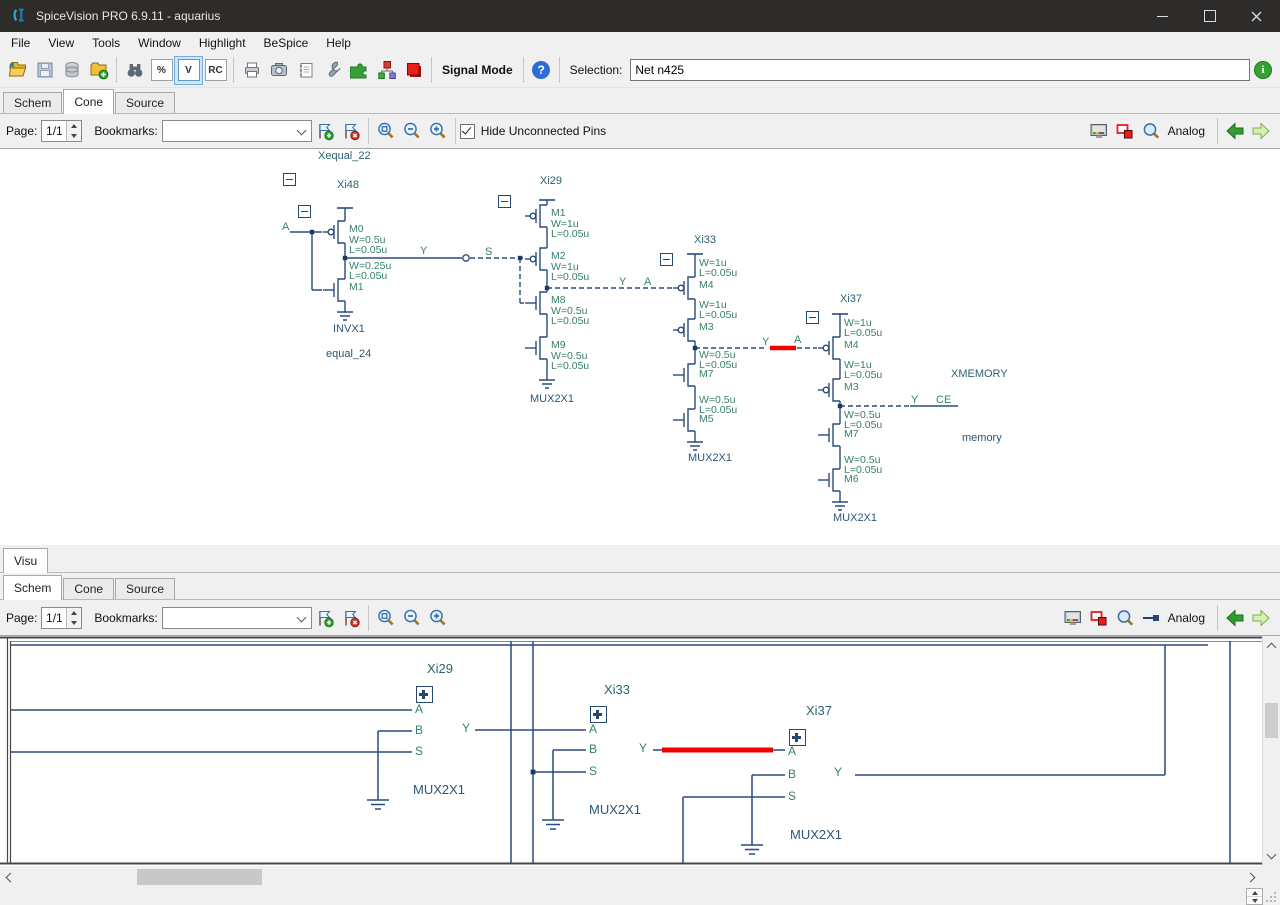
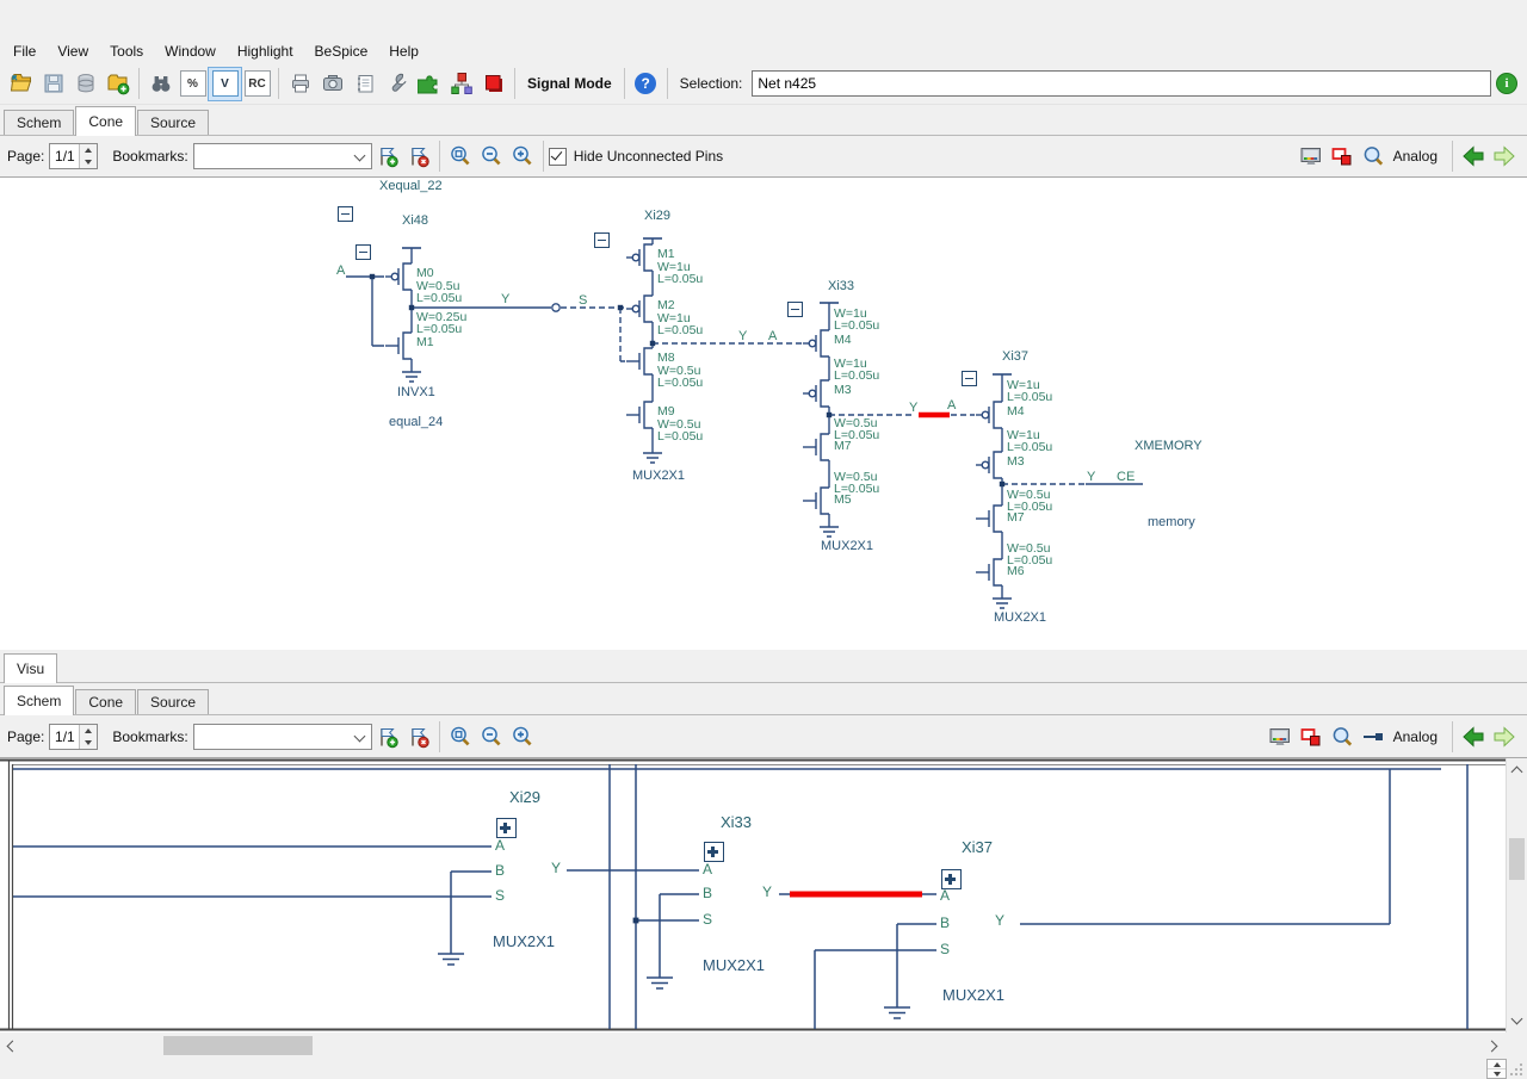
- SpiceVision PRO 6.9.11 - aquarius
  File
  View
  Tools
  Window
  Highlight
  BeSpice
  Help
  %
  V
  RC
  Signal Mode
  ?
  Selection:
  Net n425
  i
  Schem
  Cone
  Source
  Page:
  1/1
  Bookmarks:
  Hide Unconnected Pins
  Analog
  Xequal_22
  Xi48
  INVX1
  equal_24
  Xi29
  MUX2X1
  Xi33
  MUX2X1
  Xi37
  MUX2X1
  XMEMORY
  memory
  A
  Y
  S
  Y
  A
  Y
  A
  Y
  CE
  M0
  W=0.5u
  L=0.05u
  W=0.25u
  L=0.05u
  M1
  M1
  W=1u
  L=0.05u
  M2
  W=1u
  L=0.05u
  M8
  W=0.5u
  L=0.05u
  M9
  W=0.5u
  L=0.05u
  W=1u
  L=0.05u
  M4
  W=1u
  L=0.05u
  M3
  W=0.5u
  L=0.05u
  M7
  W=0.5u
  L=0.05u
  M5
  W=1u
  L=0.05u
  M4
  W=1u
  L=0.05u
  M3
  W=0.5u
  L=0.05u
  M7
  W=0.5u
  L=0.05u
  M6
  Visu
  Schem
  Cone
  Source
  Page:
  1/1
  Bookmarks:
  Analog
  Xi29
  MUX2X1
  A
  B
  S
  Y
  Xi33
  MUX2X1
  A
  B
  S
  Y
  Xi37
  MUX2X1
  A
  B
  S
  Y
